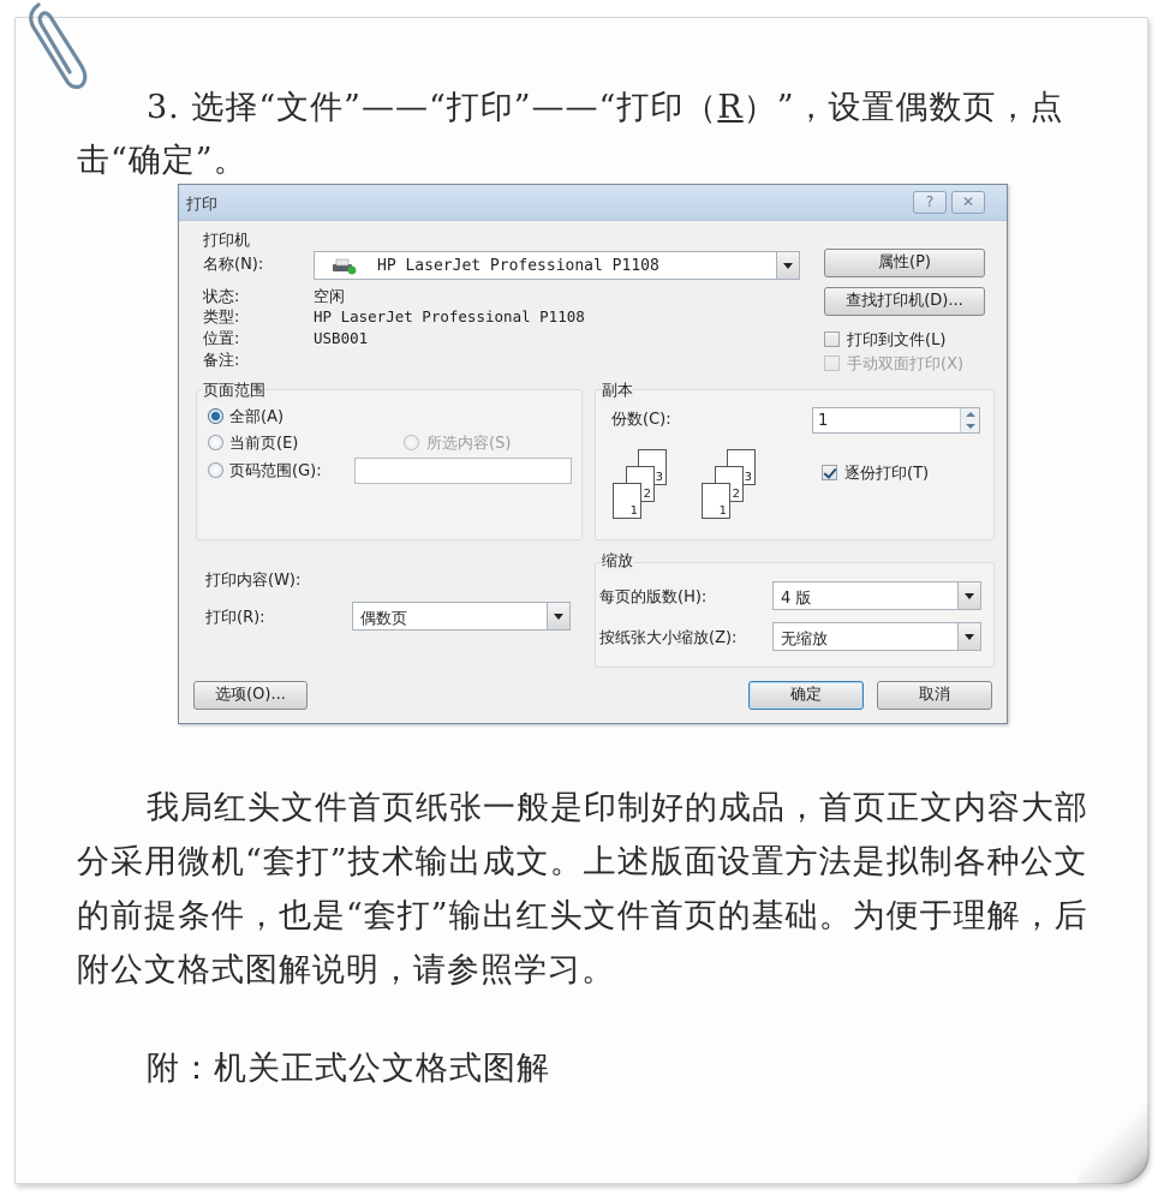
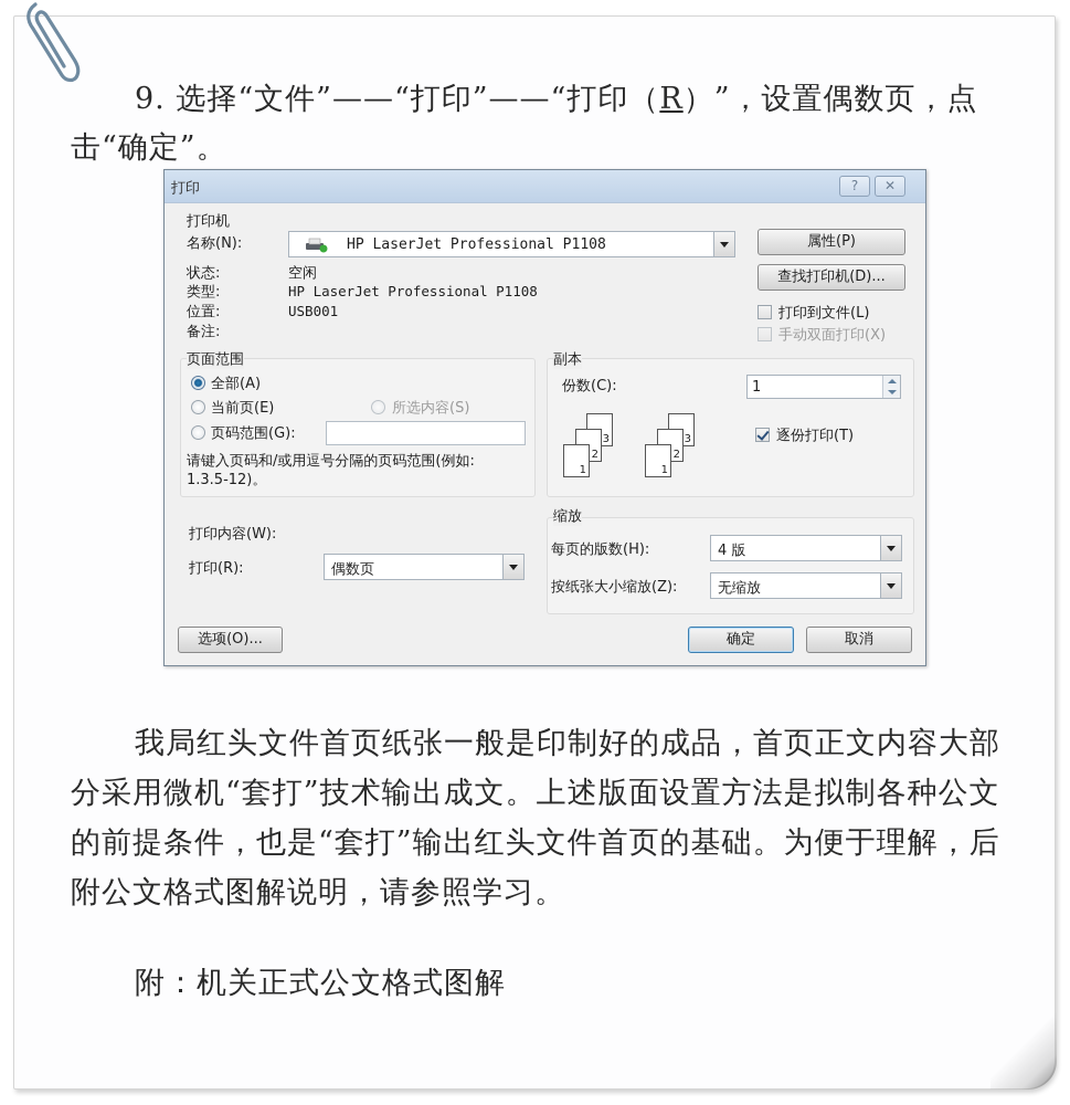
- 3. 选择“文件”——“打印”——“打印（R）”，设置偶数页，点击“确定”。
+ 9. 选择“文件”——“打印”——“打印（R）”，设置偶数页，点击“确定”。
  打印
  ?
  ✕
  打印机
  名称(N):
  HP LaserJet Professional P1108
  状态:
  空闲
  类型:
  HP LaserJet Professional P1108
  位置:
  USB001
  备注:
  属性(P)
  查找打印机(D)...
  打印到文件(L)
  手动双面打印(X)
  页面范围
  全部(A)
  当前页(E)
  所选内容(S)
  页码范围(G):
+ 请键入页码和/或用逗号分隔的页码范围(例如: 1.3.5-12)。
  副本
  份数(C):
  1
  3
  2
  1
  3
  2
  1
  逐份打印(T)
  打印内容(W):
  打印(R):
  偶数页
  缩放
  每页的版数(H):
  4 版
  按纸张大小缩放(Z):
  无缩放
  选项(O)...
  确定
  取消
  我局红头文件首页纸张一般是印制好的成品，首页正文内容大部分采用微机“套打”技术输出成文。上述版面设置方法是拟制各种公文的前提条件，也是“套打”输出红头文件首页的基础。为便于理解，后附公文格式图解说明，请参照学习。
  附：机关正式公文格式图解
